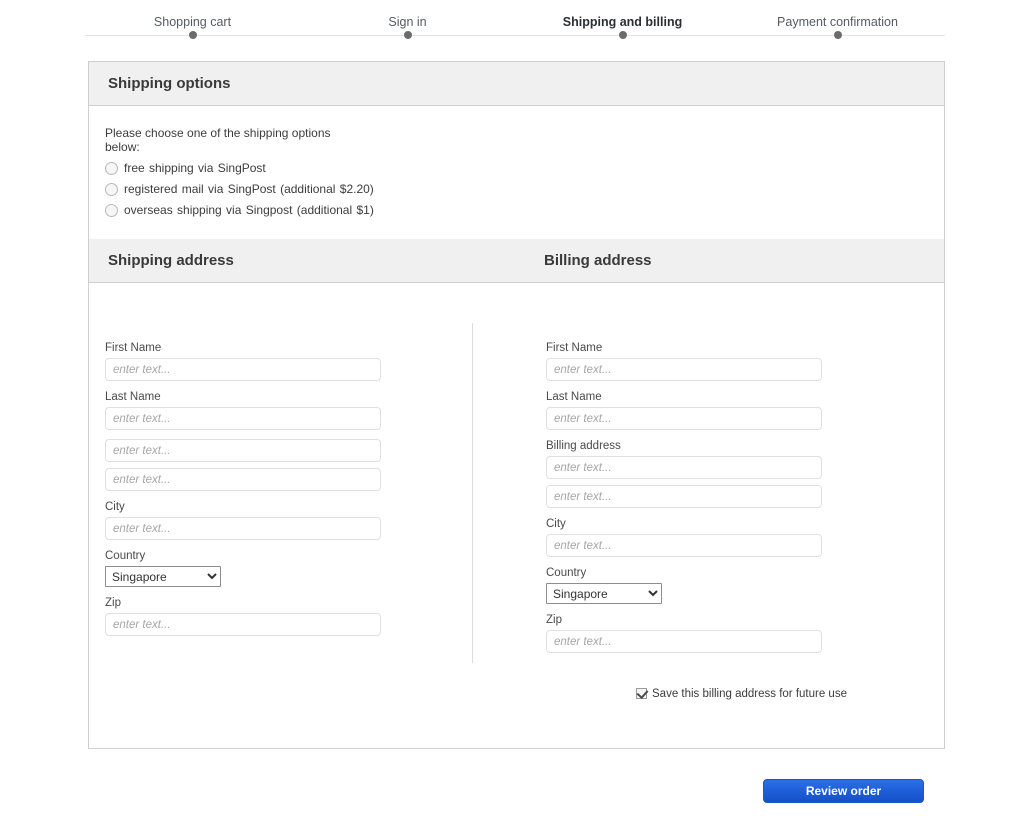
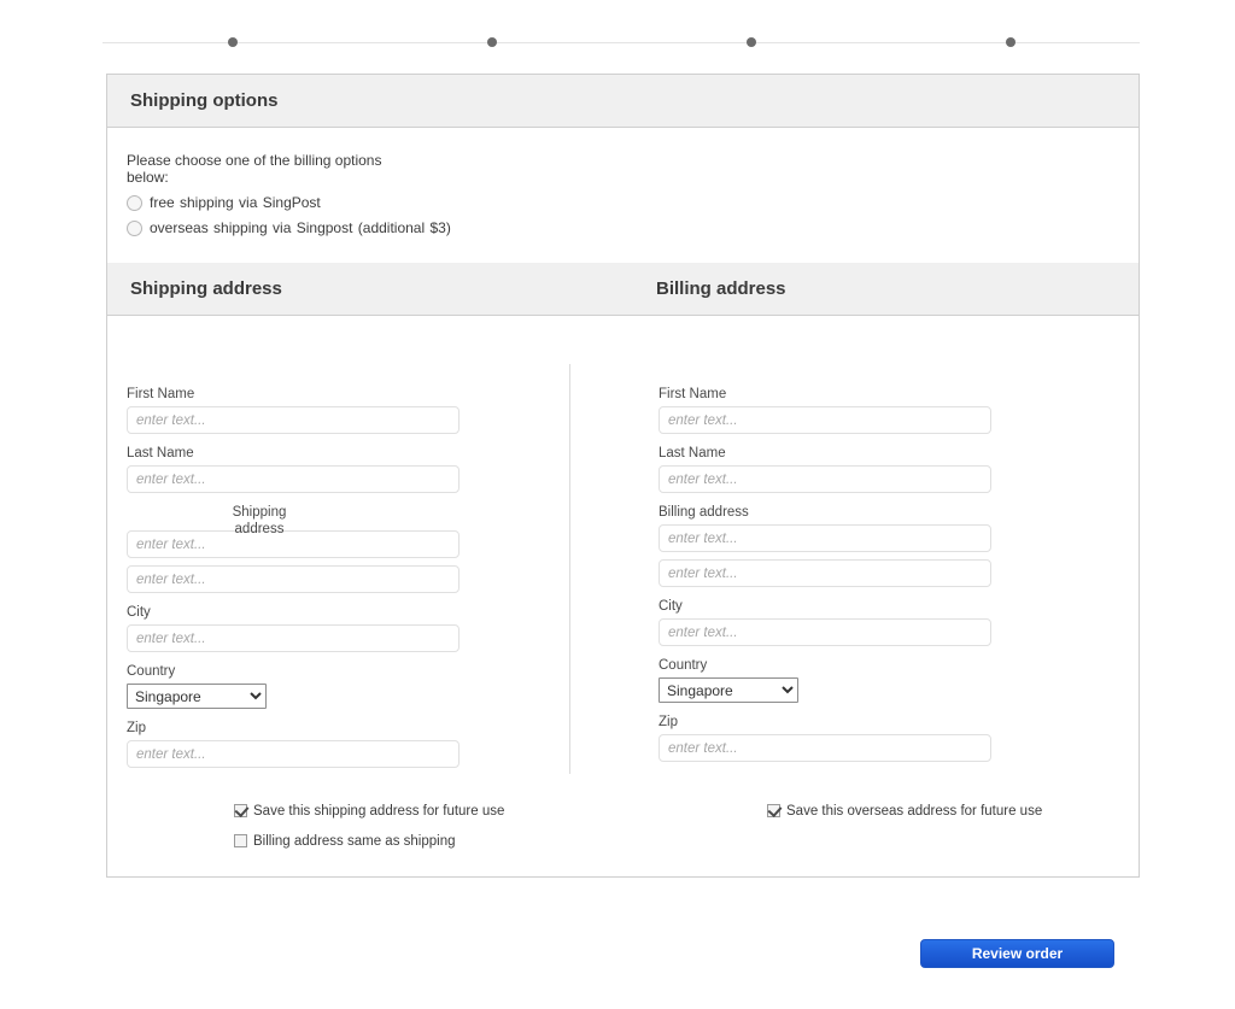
- Shopping cart
- Sign in
- Shipping and billing
- Payment confirmation
  Shipping options
- Please choose one of the shipping options below:
+ Please choose one of the billing options below:
  free shipping via SingPost
- registered mail via SingPost (additional $2.20)
- overseas shipping via Singpost (additional $1)
+ overseas shipping via Singpost (additional $3)
  Shipping address
  Billing address
  First Name
  enter text...
  Last Name
  enter text...
+ Shipping
+ address
  enter text...
  enter text...
  City
  enter text...
  Country
  Singapore
  Zip
  enter text...
  First Name
  enter text...
  Last Name
  enter text...
  Billing address
  enter text...
  enter text...
  City
  enter text...
  Country
  Singapore
  Zip
  enter text...
+ Save this shipping address for future use
+ Billing address same as shipping
- Save this billing address for future use
+ Save this overseas address for future use
  Review order
